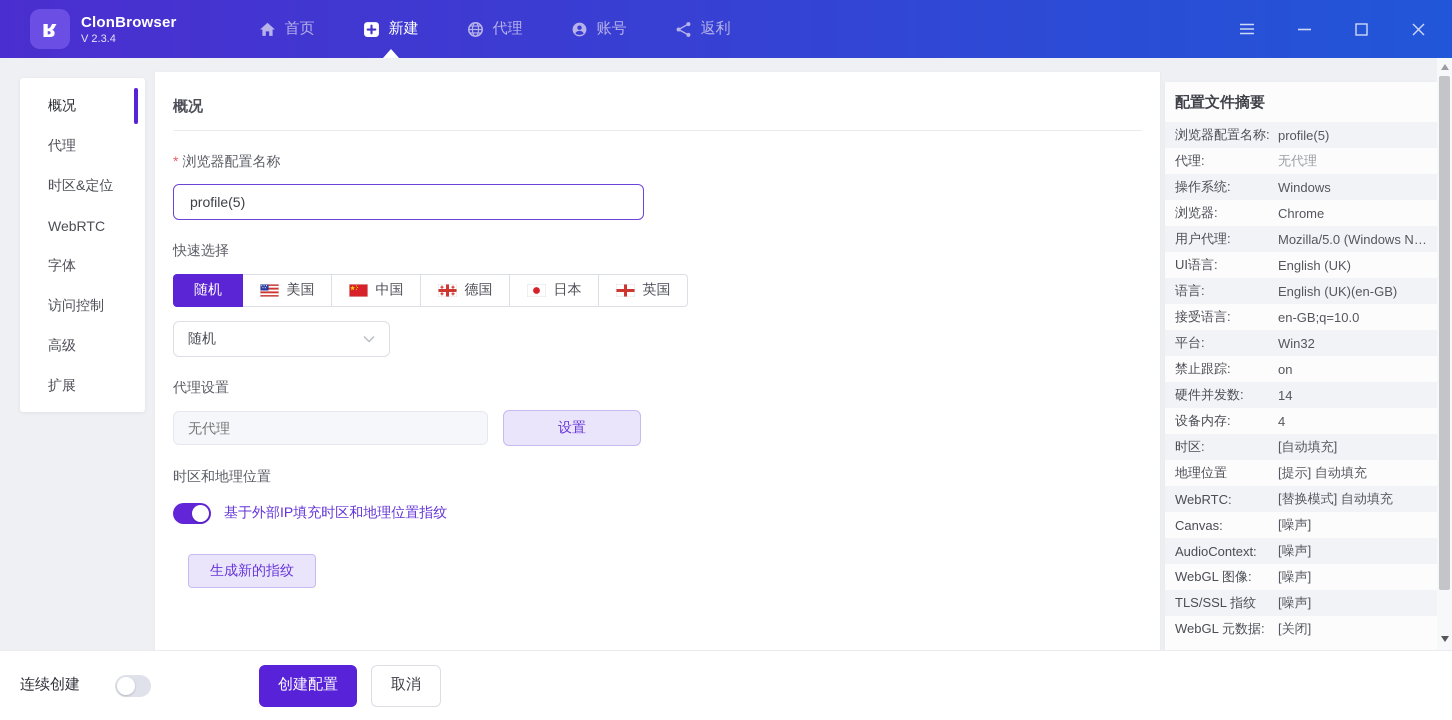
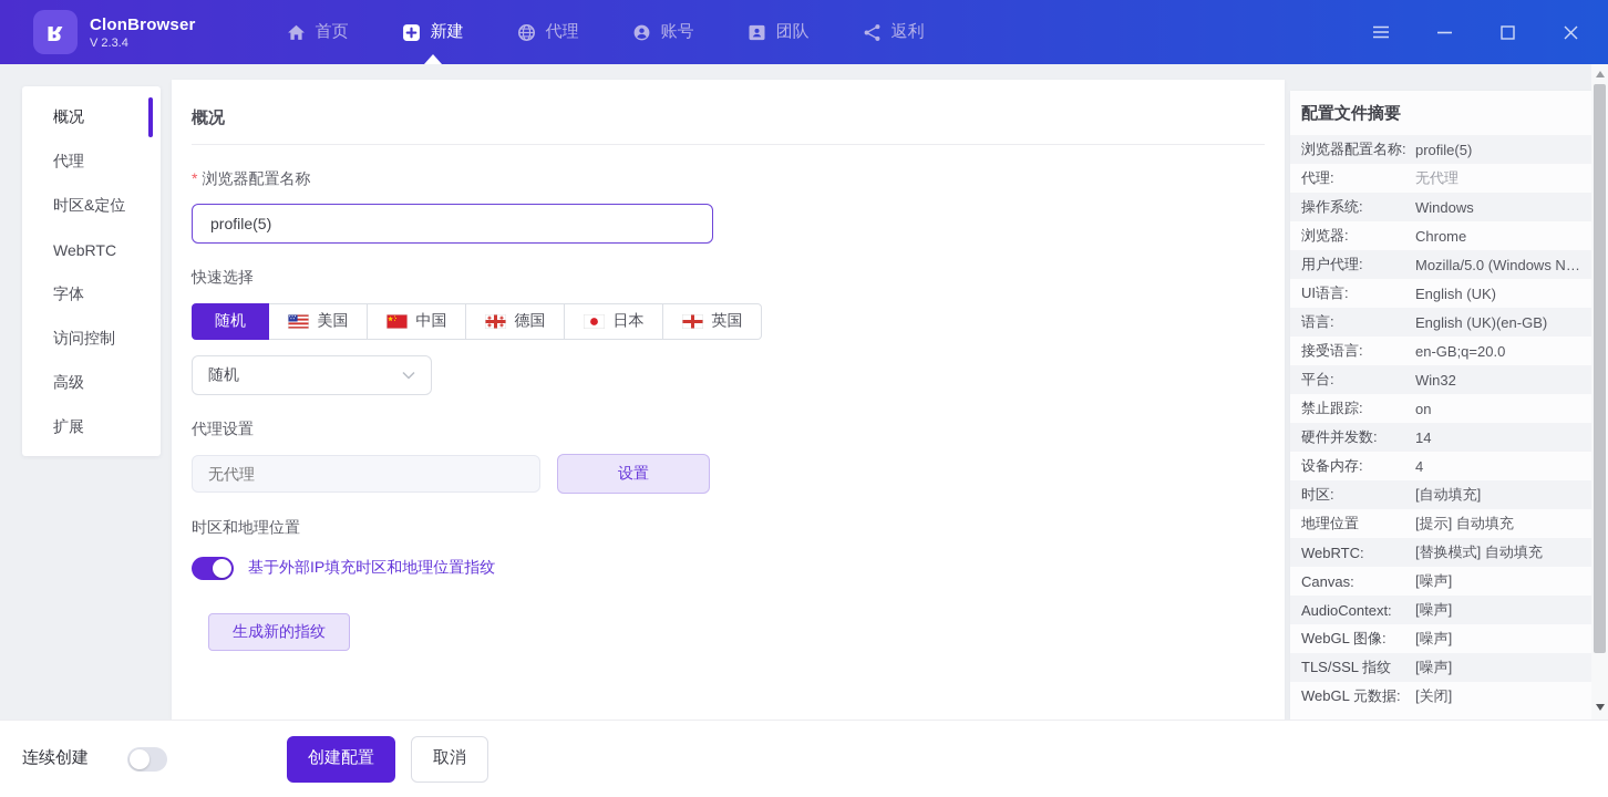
  ʁ
  ClonBrowser
  V 2.3.4
  首页
  新建
  代理
  账号
+ 团队
  返利
  概况
  代理
  时区&定位
  WebRTC
  字体
  访问控制
  高级
  扩展
  概况
  * 浏览器配置名称
  profile(5)
  快速选择
  随机
  美国
  中国
  德国
  日本
  英国
  随机
  代理设置
  无代理
  设置
  时区和地理位置
  基于外部IP填充时区和地理位置指纹
  生成新的指纹
  配置文件摘要
  浏览器配置名称:
  profile(5)
  代理:
  无代理
  操作系统:
  Windows
  浏览器:
  Chrome
  用户代理:
  Mozilla/5.0 (Windows NT
  UI语言:
  English (UK)
  语言:
  English (UK)(en-GB)
  接受语言:
- en-GB;q=10.0
+ en-GB;q=20.0
  平台:
  Win32
  禁止跟踪:
  on
  硬件并发数:
  14
  设备内存:
  4
  时区:
  [自动填充]
  地理位置
  [提示] 自动填充
  WebRTC:
  [替换模式] 自动填充
  Canvas:
  [噪声]
  AudioContext:
  [噪声]
  WebGL 图像:
  [噪声]
  TLS/SSL 指纹
  [噪声]
  WebGL 元数据:
  [关闭]
  连续创建
  创建配置
  取消
